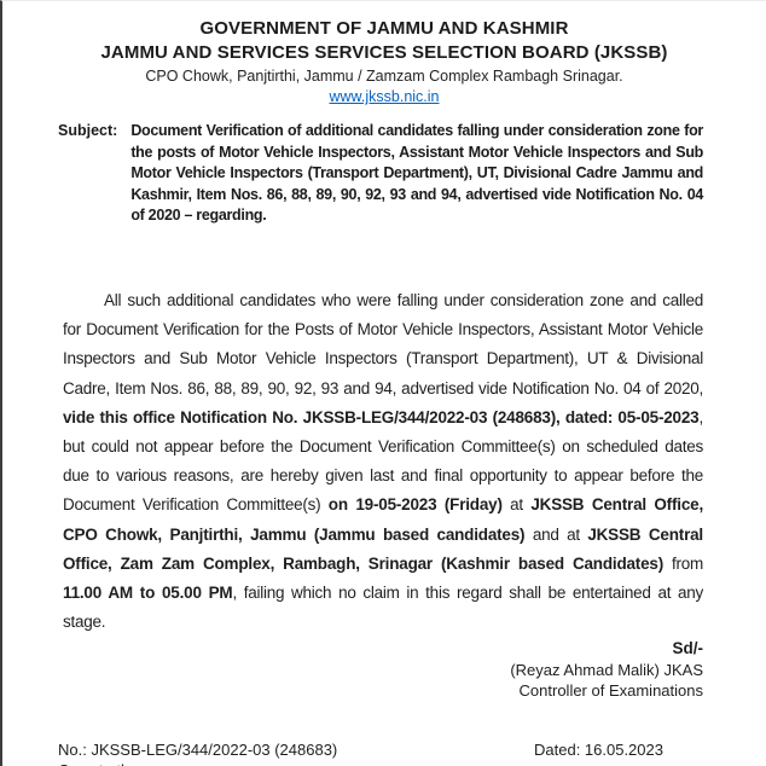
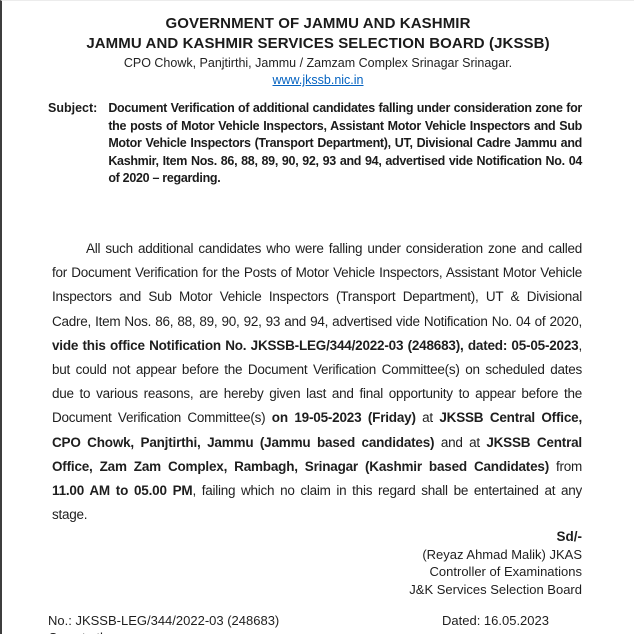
  GOVERNMENT OF JAMMU AND KASHMIR
- JAMMU AND SERVICES SERVICES SELECTION BOARD (JKSSB)
+ JAMMU AND KASHMIR SERVICES SELECTION BOARD (JKSSB)
- CPO Chowk, Panjtirthi, Jammu / Zamzam Complex Rambagh Srinagar.
+ CPO Chowk, Panjtirthi, Jammu / Zamzam Complex Srinagar Srinagar.
  www.jkssb.nic.in
  Subject:
  Document Verification of additional candidates falling under consideration zone for the posts of Motor Vehicle Inspectors, Assistant Motor Vehicle Inspectors and Sub Motor Vehicle Inspectors (Transport Department), UT, Divisional Cadre Jammu and Kashmir, Item Nos. 86, 88, 89, 90, 92, 93 and 94, advertised vide Notification No. 04 of 2020 – regarding.
  All such additional candidates who were falling under consideration zone and called for Document Verification for the Posts of Motor Vehicle Inspectors, Assistant Motor Vehicle Inspectors and Sub Motor Vehicle Inspectors (Transport Department), UT & Divisional Cadre, Item Nos. 86, 88, 89, 90, 92, 93 and 94, advertised vide Notification No. 04 of 2020, vide this office Notification No. JKSSB-LEG/344/2022-03 (248683), dated: 05-05-2023, but could not appear before the Document Verification Committee(s) on scheduled dates due to various reasons, are hereby given last and final opportunity to appear before the Document Verification Committee(s) on 19-05-2023 (Friday) at JKSSB Central Office, CPO Chowk, Panjtirthi, Jammu (Jammu based candidates) and at JKSSB Central Office, Zam Zam Complex, Rambagh, Srinagar (Kashmir based Candidates) from 11.00 AM to 05.00 PM, failing which no claim in this regard shall be entertained at any stage.
  Sd/-
  (Reyaz Ahmad Malik) JKAS
  Controller of Examinations
+ J&K Services Selection Board
  No.: JKSSB-LEG/344/2022-03 (248683)
  Dated: 16.05.2023
